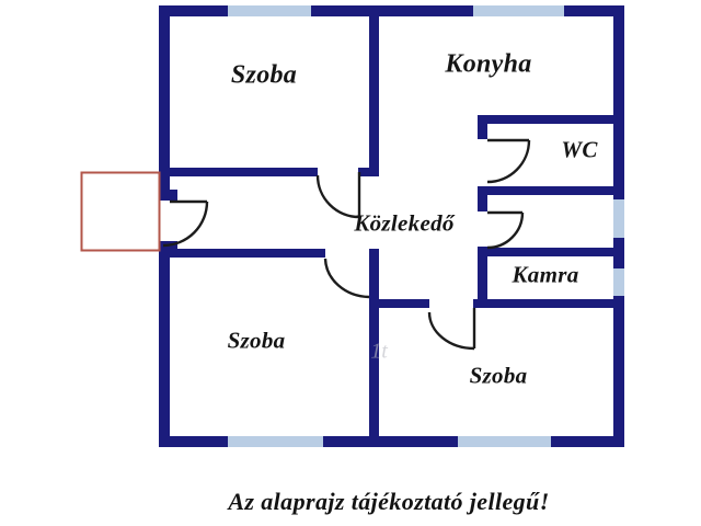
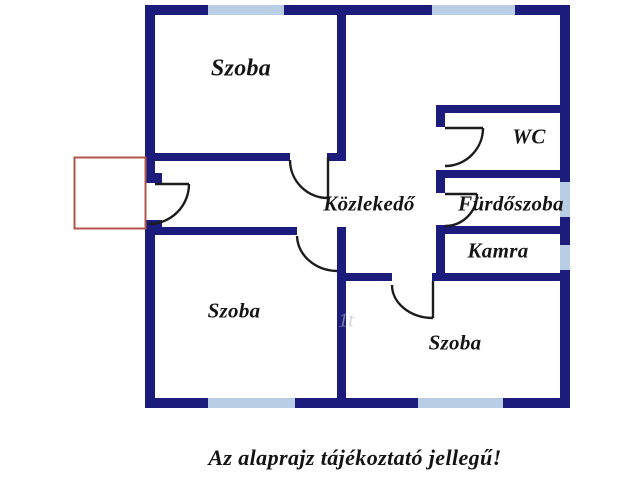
  Szoba
- Konyha
  WC
  Közlekedő
+ Fürdőszoba
  Kamra
  Szoba
  Szoba
  1t
  Az alaprajz tájékoztató jellegű!
